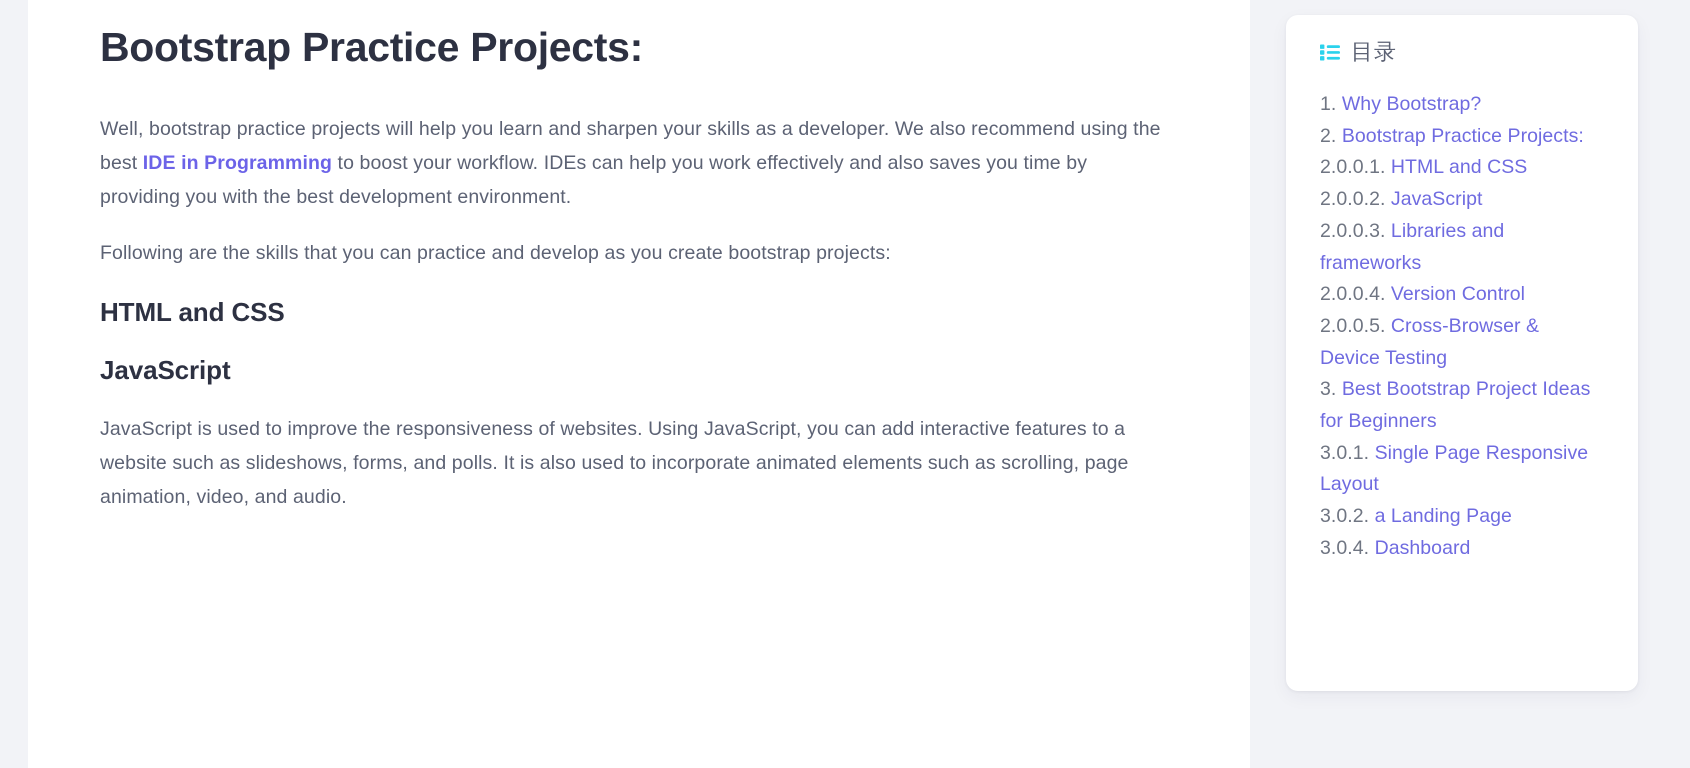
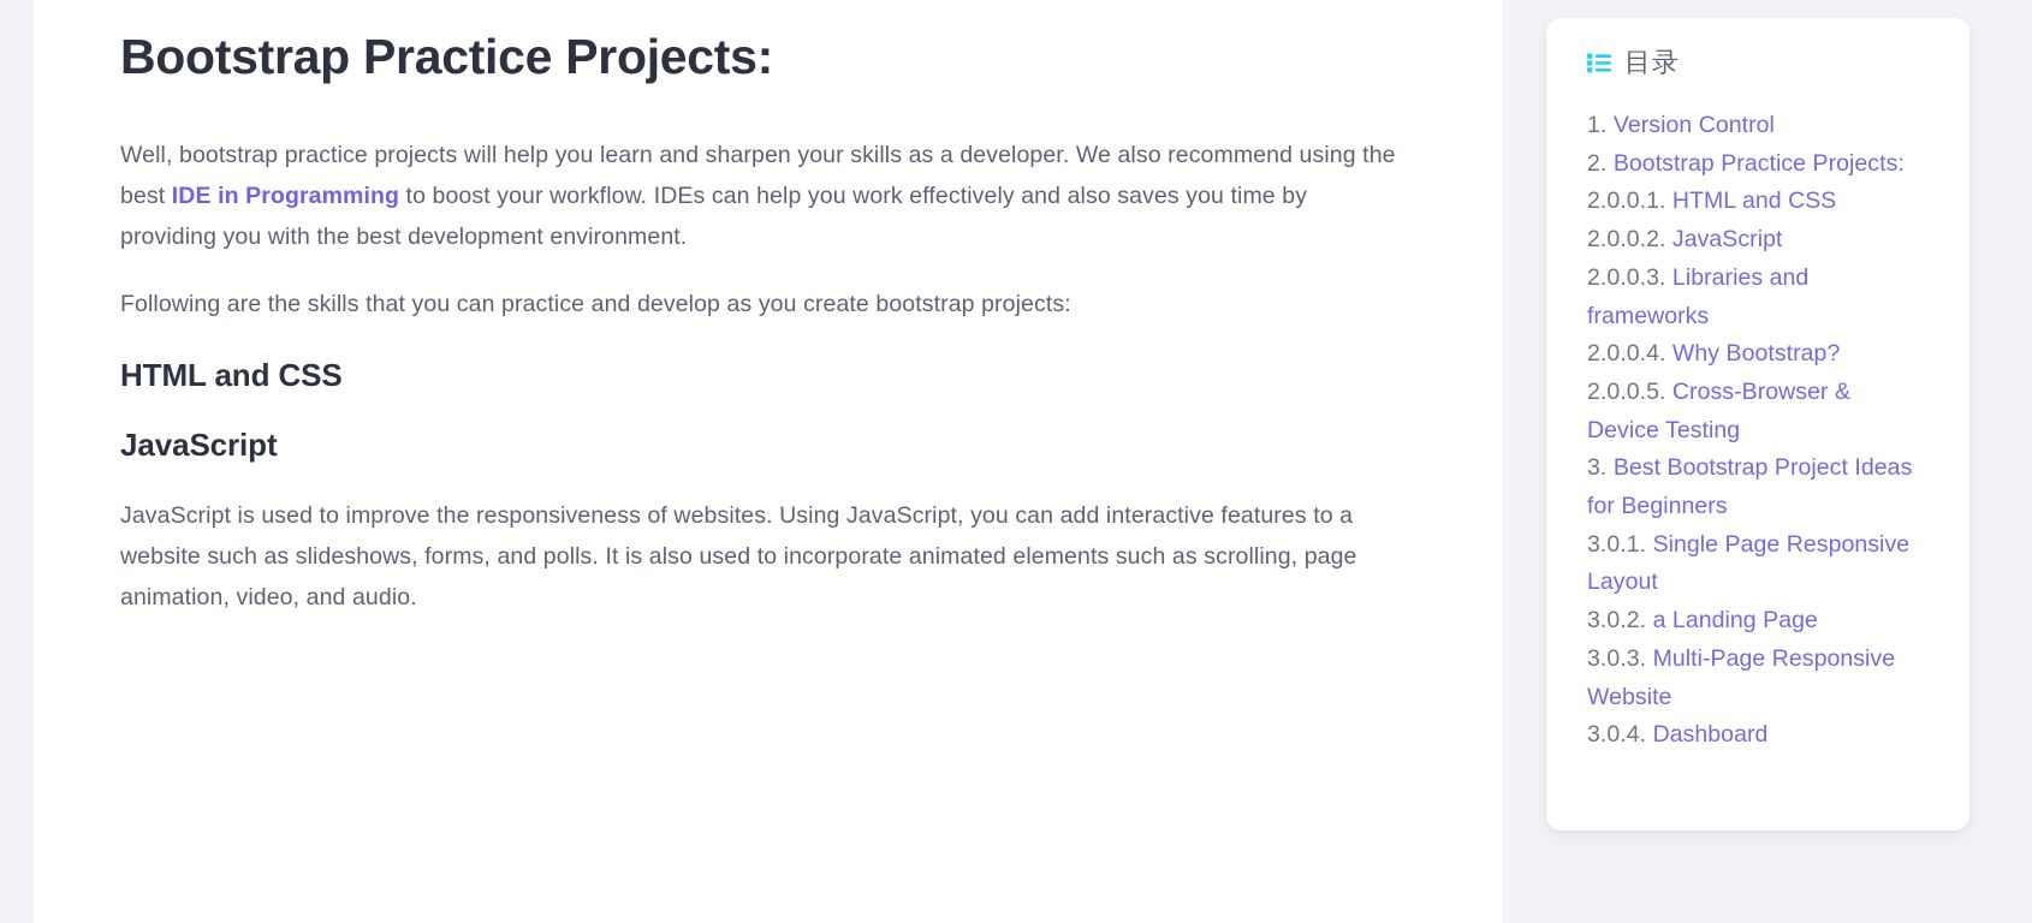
  Bootstrap Practice Projects:
  Well, bootstrap practice projects will help you learn and sharpen your skills as a developer. We also recommend using the best IDE in Programming to boost your workflow. IDEs can help you work effectively and also saves you time by providing you with the best development environment.
  Following are the skills that you can practice and develop as you create bootstrap projects:
  HTML and CSS
  JavaScript
  JavaScript is used to improve the responsiveness of websites. Using JavaScript, you can add interactive features to a website such as slideshows, forms, and polls. It is also used to incorporate animated elements such as scrolling, page animation, video, and audio.
  目录
- 1. Why Bootstrap?
+ 1. Version Control
  2. Bootstrap Practice Projects:
  2.0.0.1. HTML and CSS
  2.0.0.2. JavaScript
  2.0.0.3. Libraries and frameworks
- 2.0.0.4. Version Control
+ 2.0.0.4. Why Bootstrap?
  2.0.0.5. Cross-Browser & Device Testing
  3. Best Bootstrap Project Ideas for Beginners
  3.0.1. Single Page Responsive Layout
  3.0.2. a Landing Page
+ 3.0.3. Multi-Page Responsive Website
  3.0.4. Dashboard
